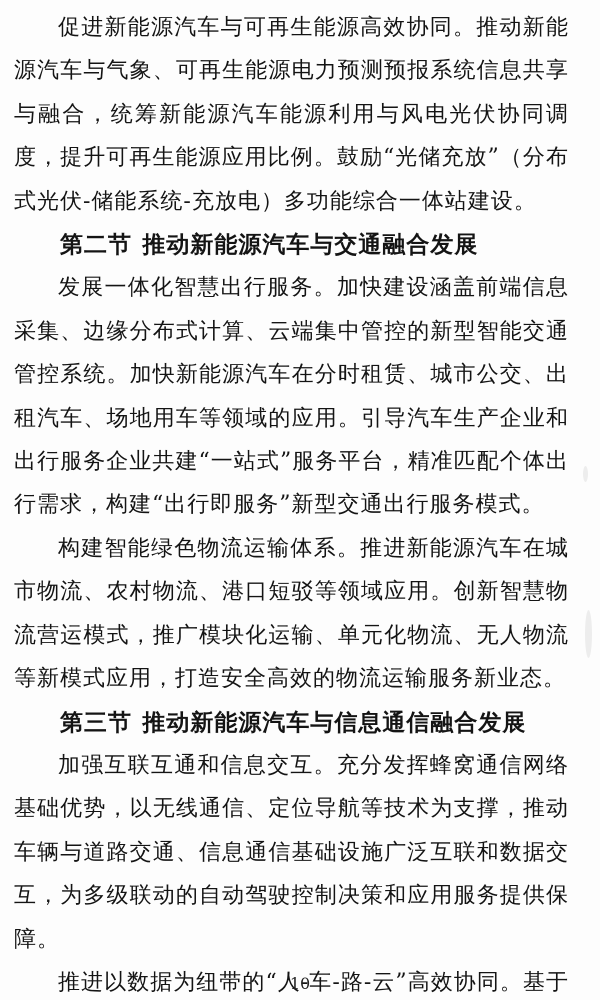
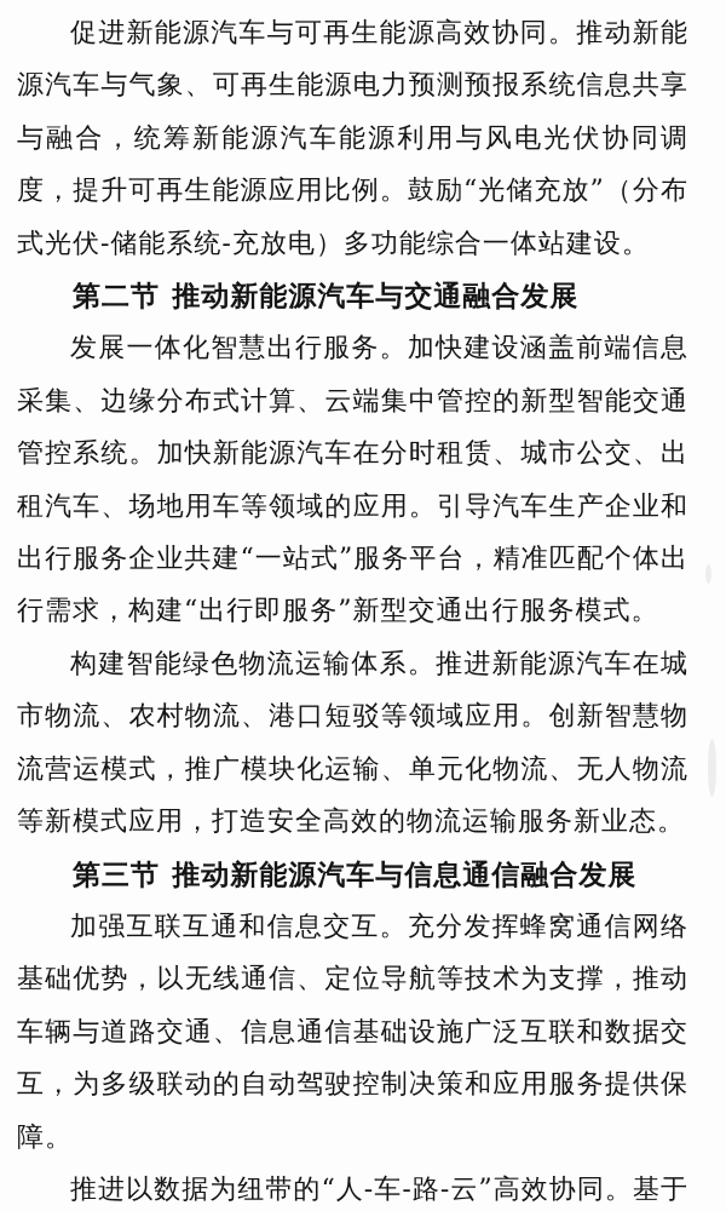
  促进新能源汽车与可再生能源高效协同。推动新能源汽车与气象、可再生能源电力预测预报系统信息共享与融合，统筹新能源汽车能源利用与风电光伏协同调度，提升可再生能源应用比例。鼓励“光储充放”（分布式光伏-储能系统-充放电）多功能综合一体站建设。
  第二节 推动新能源汽车与交通融合发展
  发展一体化智慧出行服务。加快建设涵盖前端信息采集、边缘分布式计算、云端集中管控的新型智能交通管控系统。加快新能源汽车在分时租赁、城市公交、出租汽车、场地用车等领域的应用。引导汽车生产企业和出行服务企业共建“一站式”服务平台，精准匹配个体出行需求，构建“出行即服务”新型交通出行服务模式。
  构建智能绿色物流运输体系。推进新能源汽车在城市物流、农村物流、港口短驳等领域应用。创新智慧物流营运模式，推广模块化运输、单元化物流、无人物流等新模式应用，打造安全高效的物流运输服务新业态。
  第三节 推动新能源汽车与信息通信融合发展
  加强互联互通和信息交互。充分发挥蜂窝通信网络基础优势，以无线通信、定位导航等技术为支撑，推动车辆与道路交通、信息通信基础设施广泛互联和数据交互，为多级联动的自动驾驶控制决策和应用服务提供保障。
  推进以数据为纽带的“人-车-路-云”高效协同。基于
- 10
